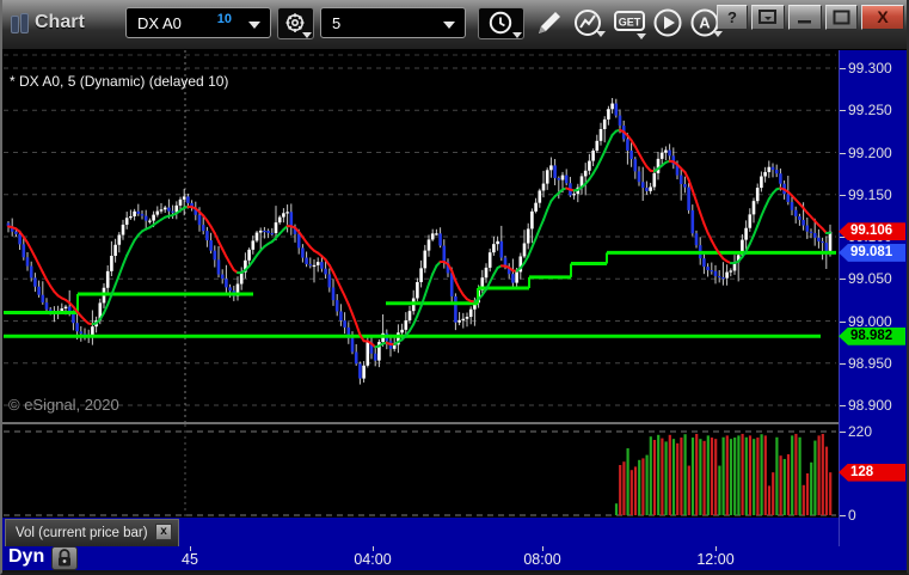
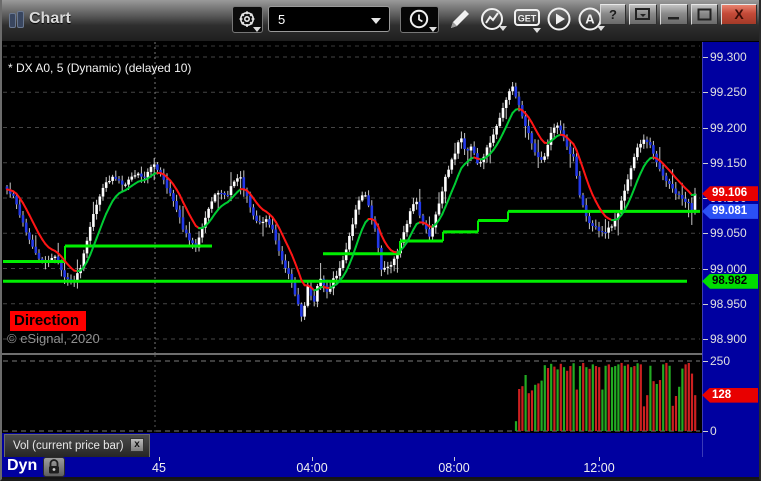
  Chart
- DX A0
- 10
  5
  GET
  A
  ?
  X
  * DX A0, 5 (Dynamic) (delayed 10)
+ Direction
  © eSignal, 2020
  99.300
  99.250
  99.200
  99.150
  99.050
  99.000
  98.950
  98.900
- 220
+ 250
  0
  99.106
  99.081
  98.982
  128
  Vol (current price bar)
  x
  45
  04:00
  08:00
  12:00
  Dyn
